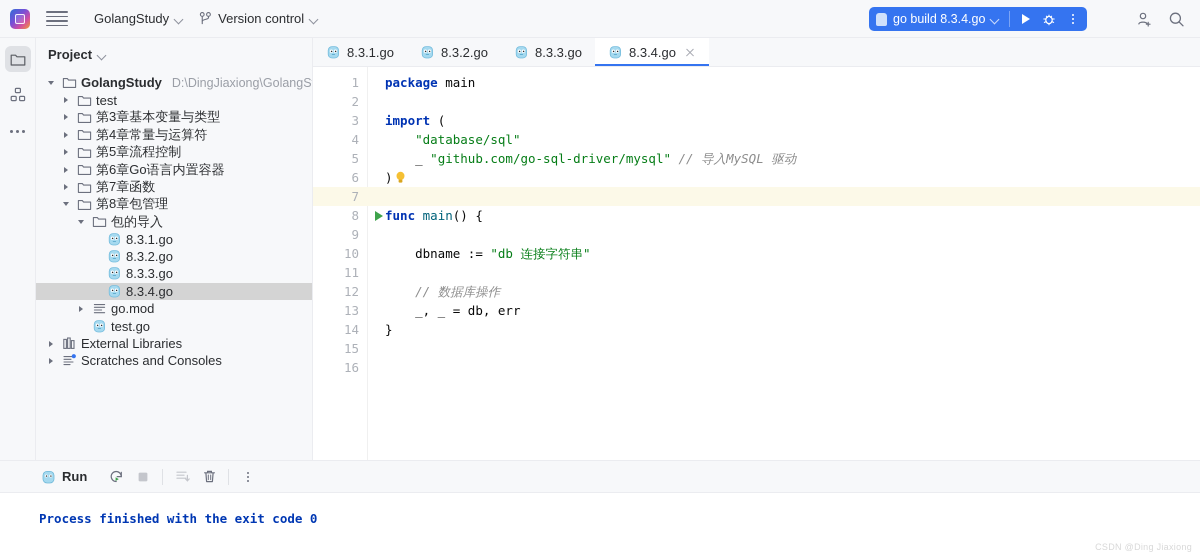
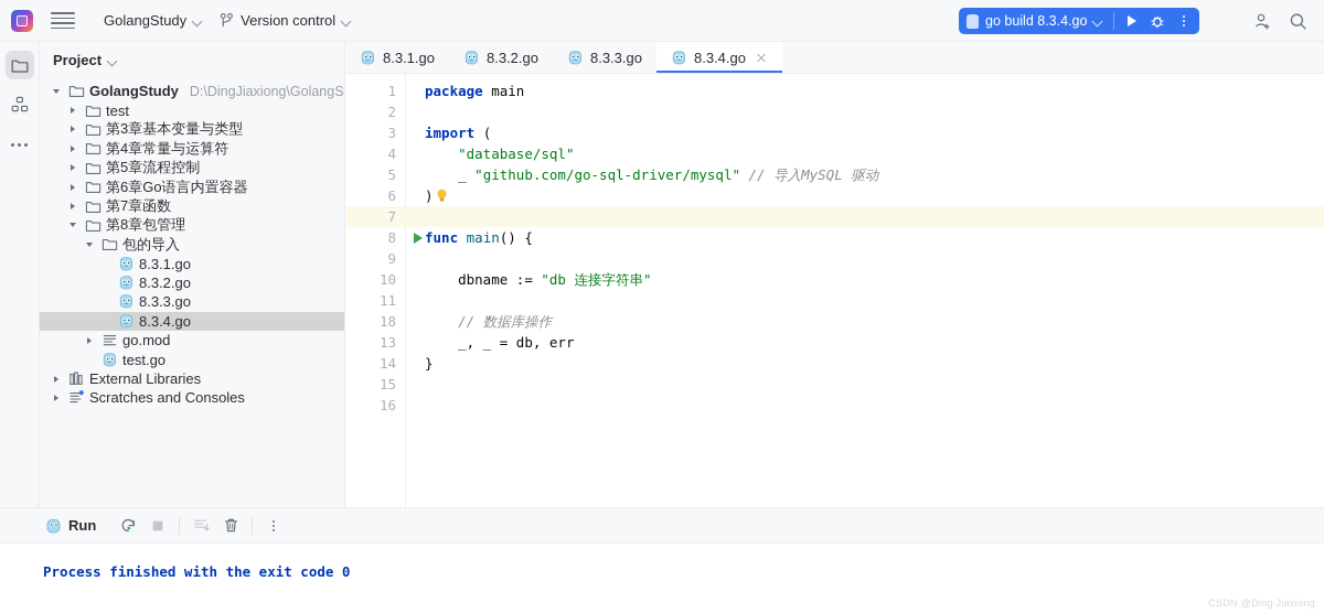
  GolangStudy
  Version control
  go build 8.3.4.go
  Project
  GolangStudy
  D:\DingJiaxiong\GolangS
  test
  第3章基本变量与类型
  第4章常量与运算符
  第5章流程控制
  第6章Go语言内置容器
  第7章函数
  第8章包管理
  包的导入
  8.3.1.go
  8.3.2.go
  8.3.3.go
  8.3.4.go
  go.mod
  test.go
  External Libraries
  Scratches and Consoles
  8.3.1.go
  8.3.2.go
  8.3.3.go
  8.3.4.go
  1
  2
  3
  4
  5
  6
  7
  8
  9
  10
  11
- 12
+ 18
  13
  14
  15
  16
  package main
  import (
  "database/sql"
  _ "github.com/go-sql-driver/mysql" // 导入MySQL 驱动
  )
  func main() {
  dbname := "db 连接字符串"
  // 数据库操作
  _, _ = db, err
  }
  Run
  Process finished with the exit code 0
  CSDN @Ding Jiaxiong
